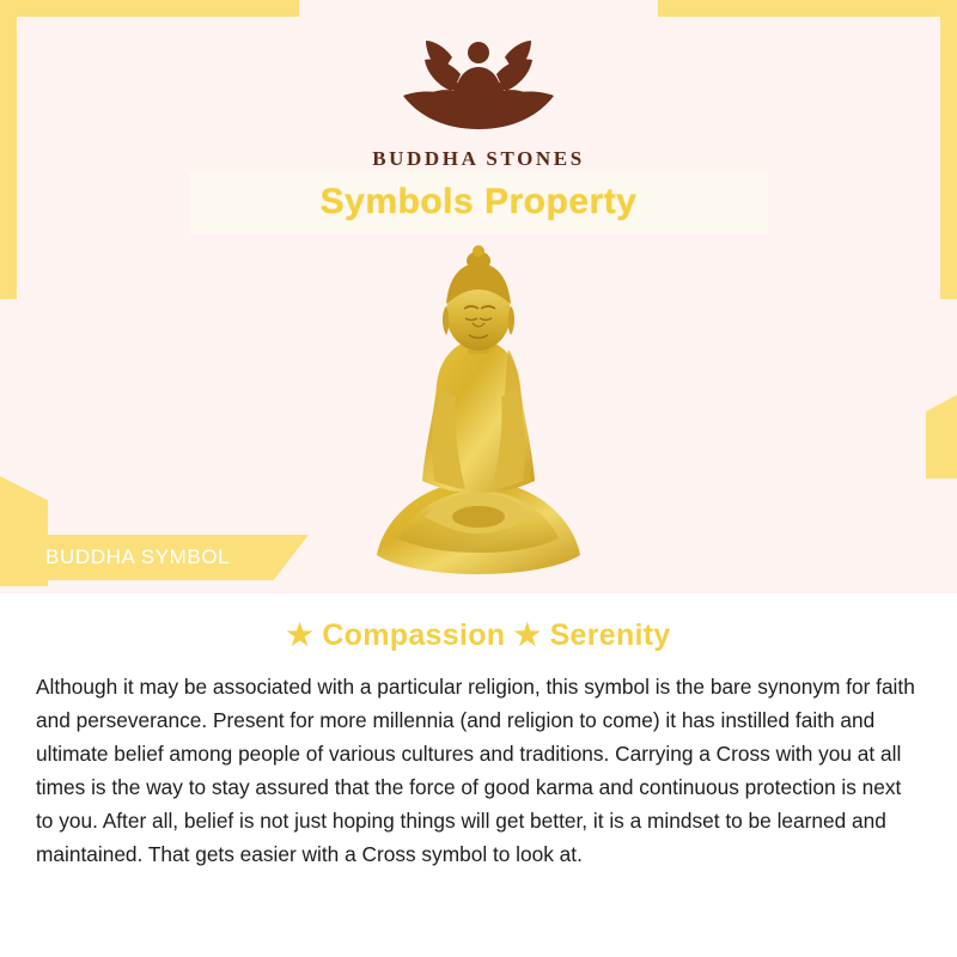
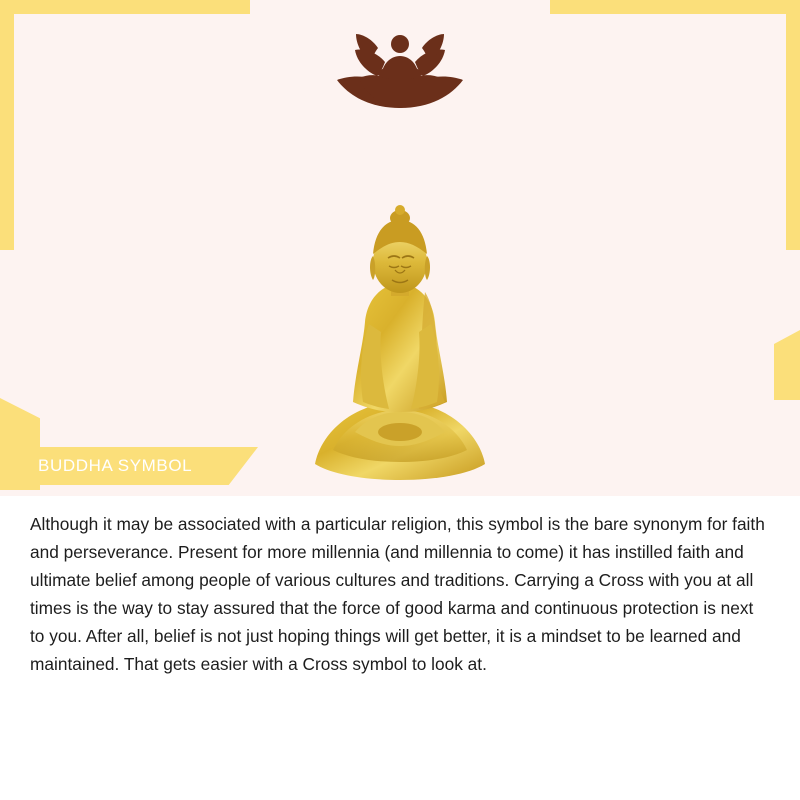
- BUDDHA STONES
- Symbols Property
  BUDDHA SYMBOL
- ★ Compassion ★ Serenity
- Although it may be associated with a particular religion, this symbol is the bare synonym for faith and perseverance. Present for more millennia (and religion to come) it has instilled faith and ultimate belief among people of various cultures and traditions. Carrying a Cross with you at all times is the way to stay assured that the force of good karma and continuous protection is next to you. After all, belief is not just hoping things will get better, it is a mindset to be learned and maintained. That gets easier with a Cross symbol to look at.
+ Although it may be associated with a particular religion, this symbol is the bare synonym for faith and perseverance. Present for more millennia (and millennia to come) it has instilled faith and ultimate belief among people of various cultures and traditions. Carrying a Cross with you at all times is the way to stay assured that the force of good karma and continuous protection is next to you. After all, belief is not just hoping things will get better, it is a mindset to be learned and maintained. That gets easier with a Cross symbol to look at.
